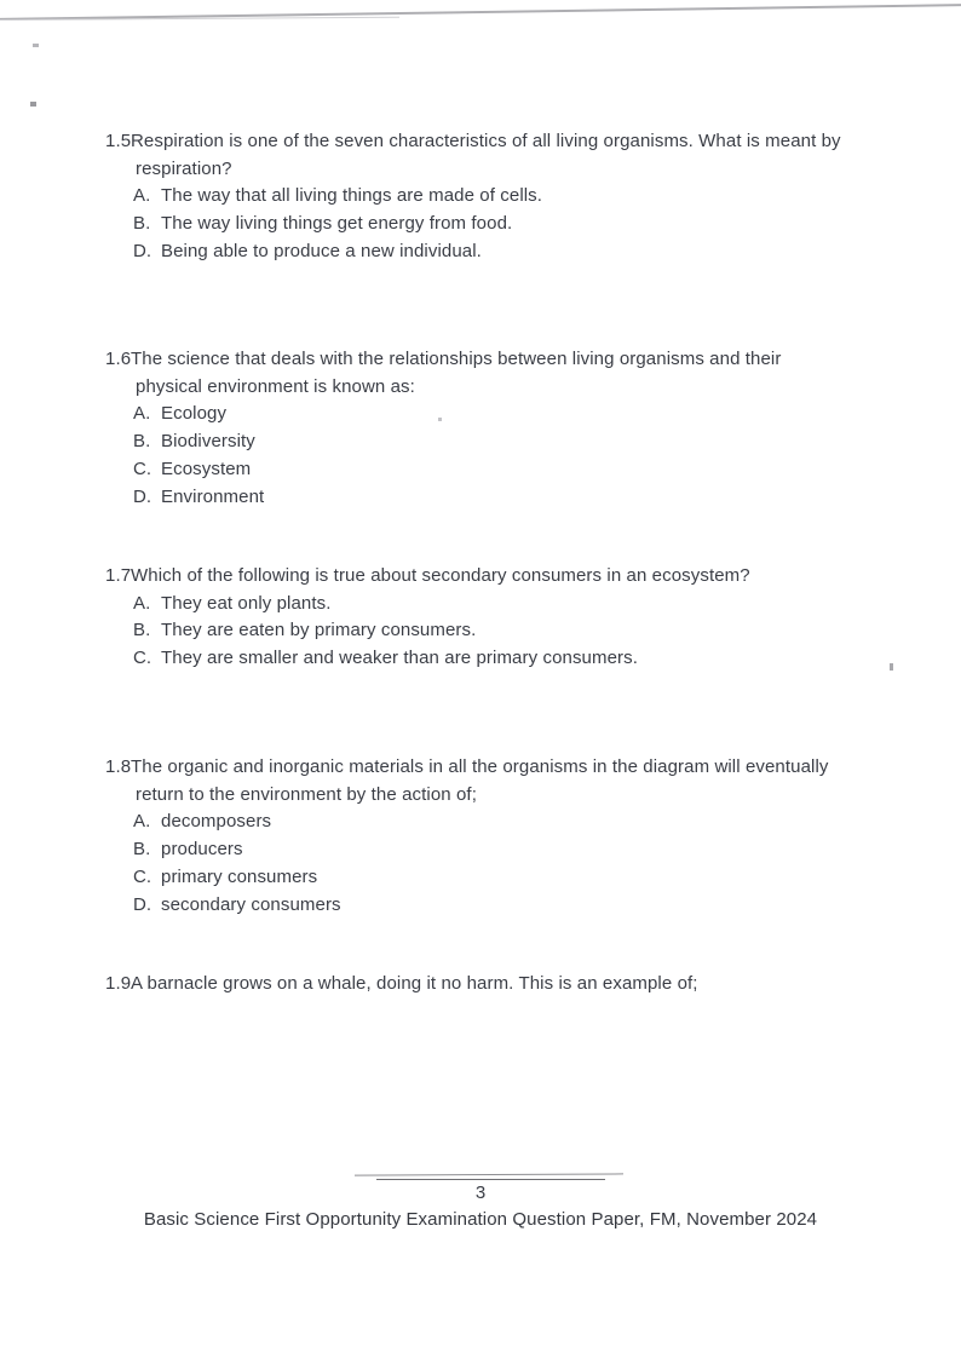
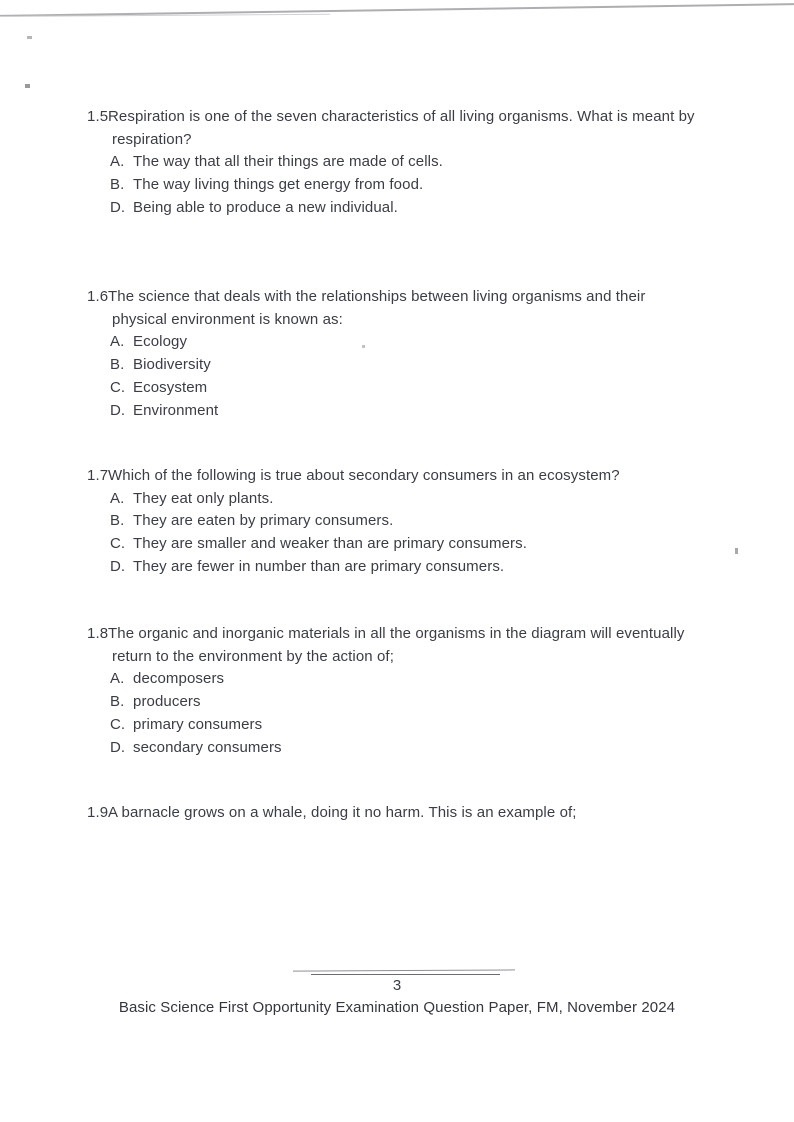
  1.5Respiration is one of the seven characteristics of all living organisms. What is meant by
  respiration?
- A. The way that all living things are made of cells.
+ A. The way that all their things are made of cells.
  B. The way living things get energy from food.
  D. Being able to produce a new individual.
  1.6The science that deals with the relationships between living organisms and their
  physical environment is known as:
  A. Ecology
  B. Biodiversity
  C. Ecosystem
  D. Environment
  1.7Which of the following is true about secondary consumers in an ecosystem?
  A. They eat only plants.
  B. They are eaten by primary consumers.
  C. They are smaller and weaker than are primary consumers.
+ D. They are fewer in number than are primary consumers.
  1.8The organic and inorganic materials in all the organisms in the diagram will eventually
  return to the environment by the action of;
  A. decomposers
  B. producers
  C. primary consumers
  D. secondary consumers
  1.9A barnacle grows on a whale, doing it no harm. This is an example of;
  3
  Basic Science First Opportunity Examination Question Paper, FM, November 2024
